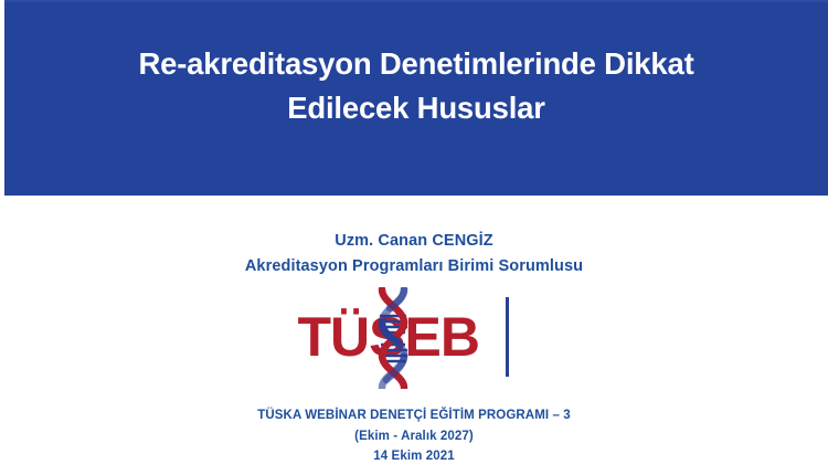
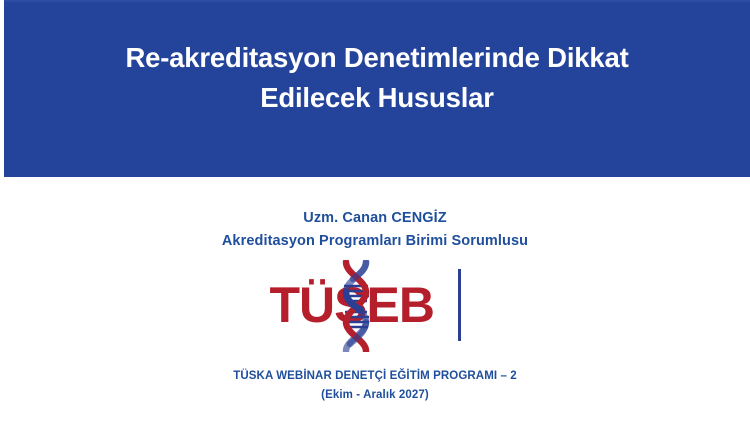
  Re-akreditasyon Denetimlerinde Dikkat
  Edilecek Hususlar
  Uzm. Canan CENGİZ
  Akreditasyon Programları Birimi Sorumlusu
  TÜEB
- TÜSKA WEBİNAR DENETÇİ EĞİTİM PROGRAMI – 3
+ TÜSKA WEBİNAR DENETÇİ EĞİTİM PROGRAMI – 2
  (Ekim - Aralık 2027)
- 14 Ekim 2021
